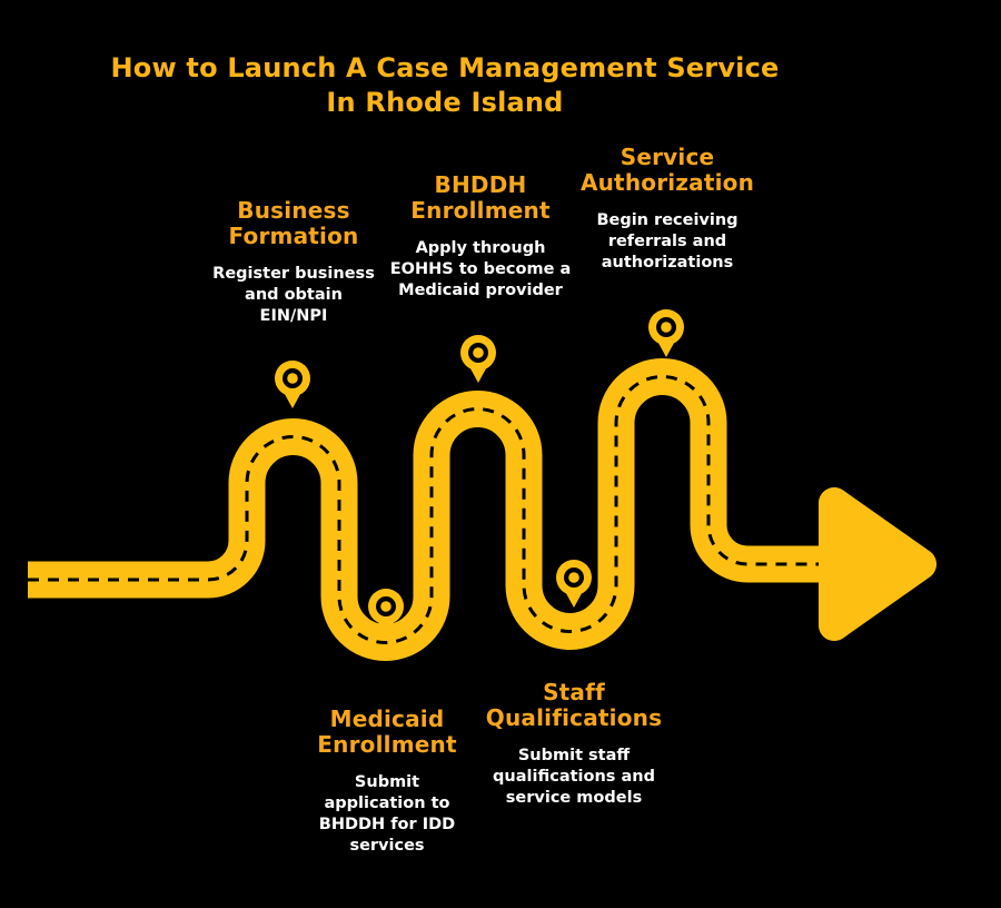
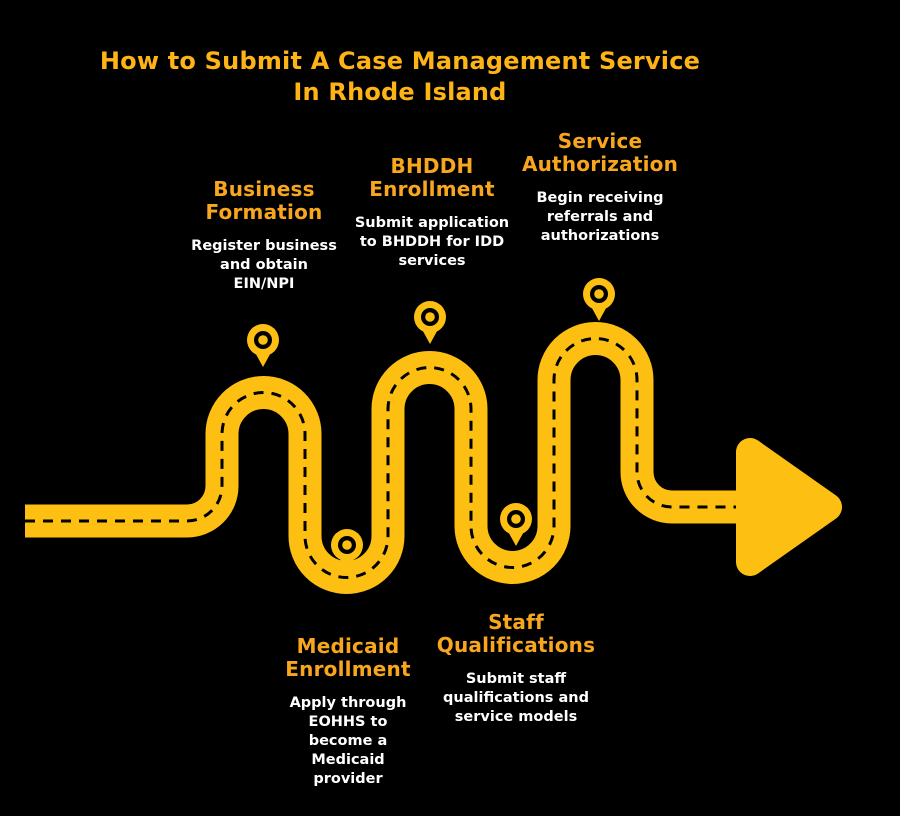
- How to Launch A Case Management Service
+ How to Submit A Case Management Service
  In Rhode Island
  Business Formation
  Register business and obtain EIN/NPI
  BHDDH Enrollment
- Apply through EOHHS to become a Medicaid provider
+ Submit application to BHDDH for IDD services
  Service Authorization
  Begin receiving referrals and authorizations
  Medicaid Enrollment
- Submit application to BHDDH for IDD services
+ Apply through EOHHS to become a Medicaid provider
  Staff Qualifications
  Submit staff qualifications and service models
